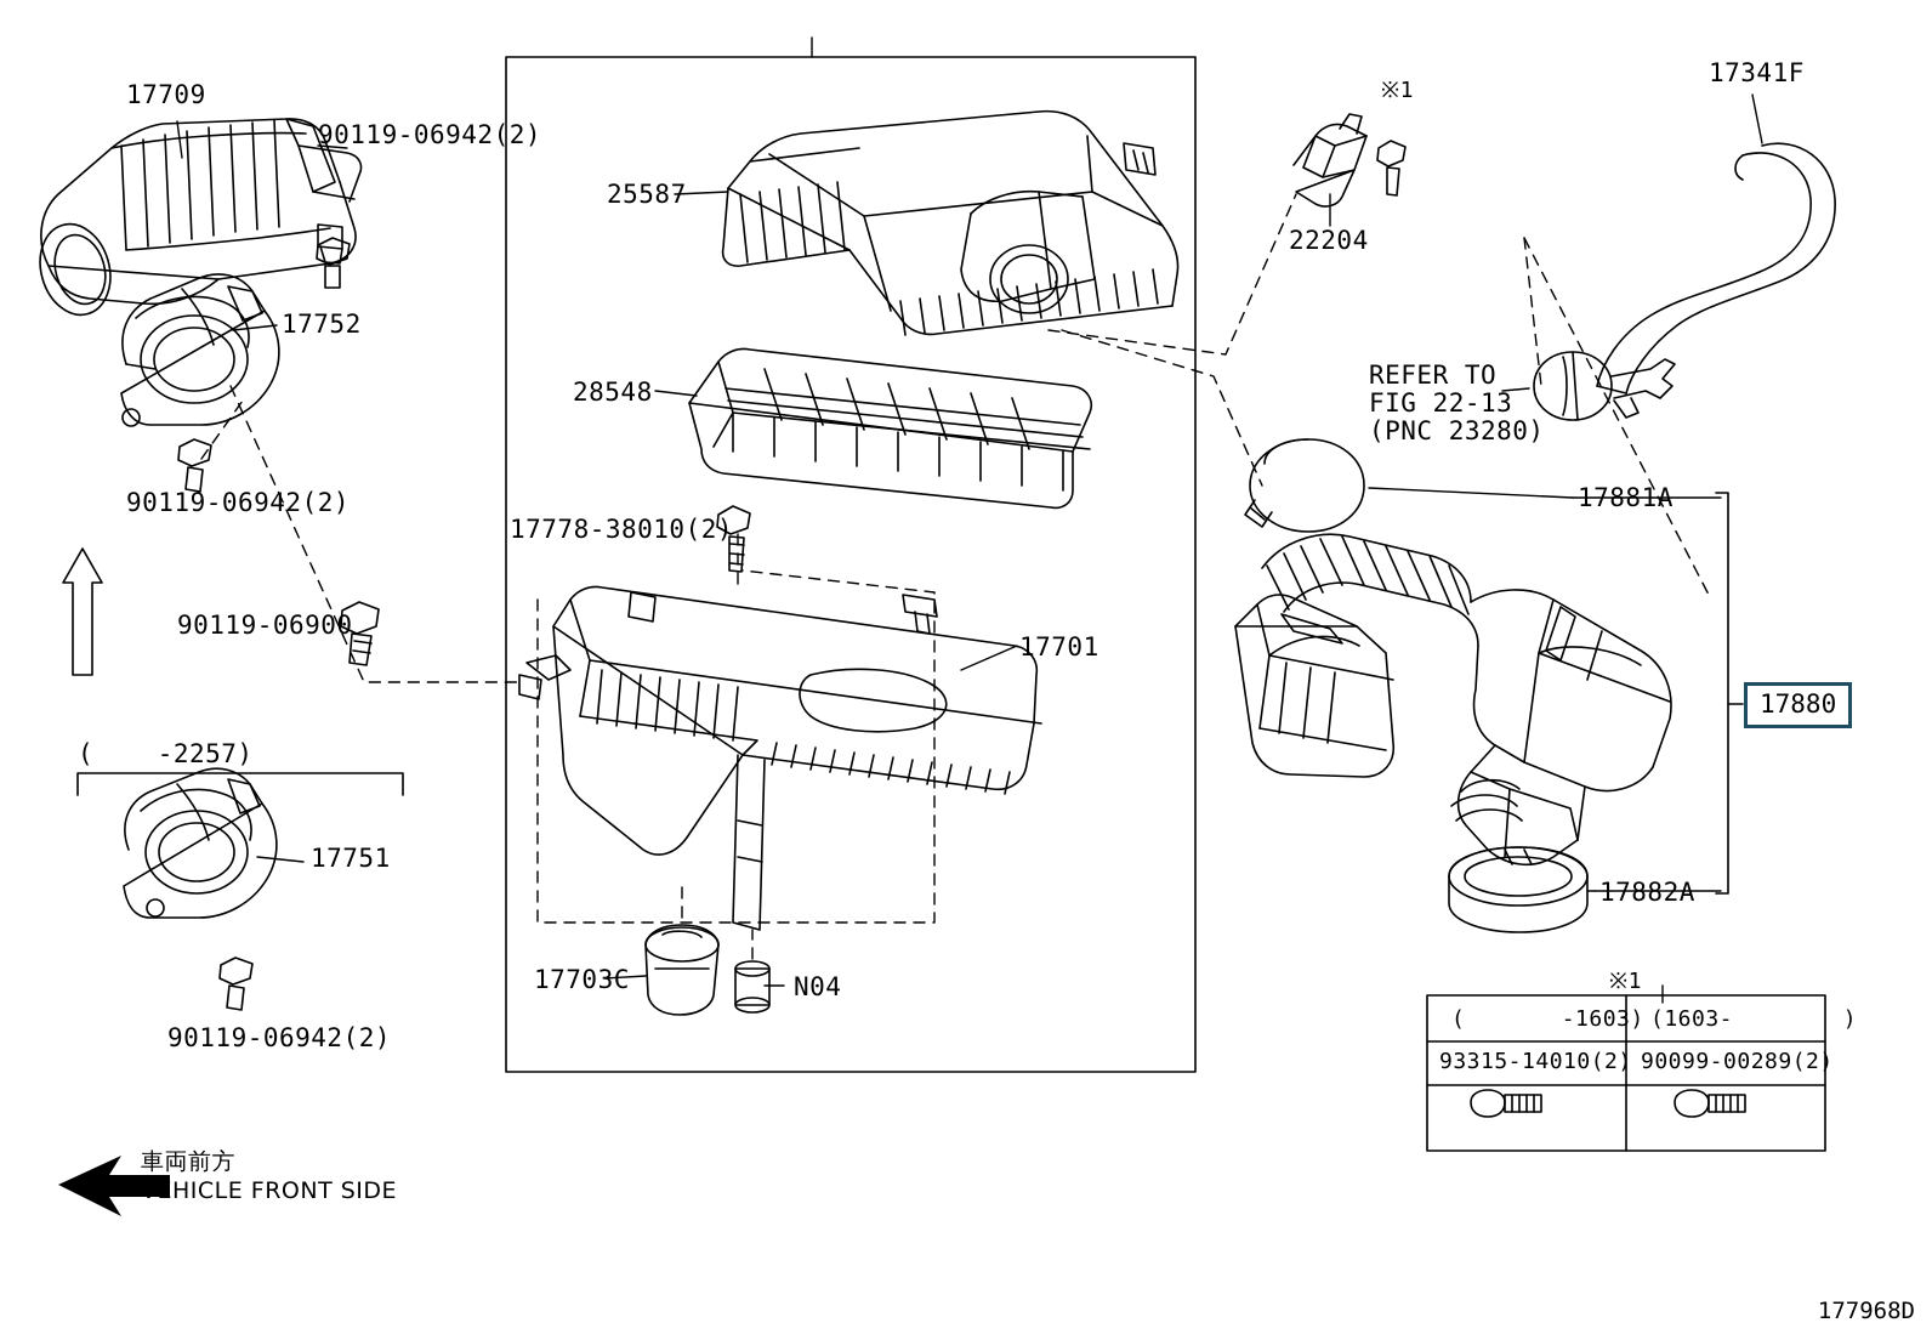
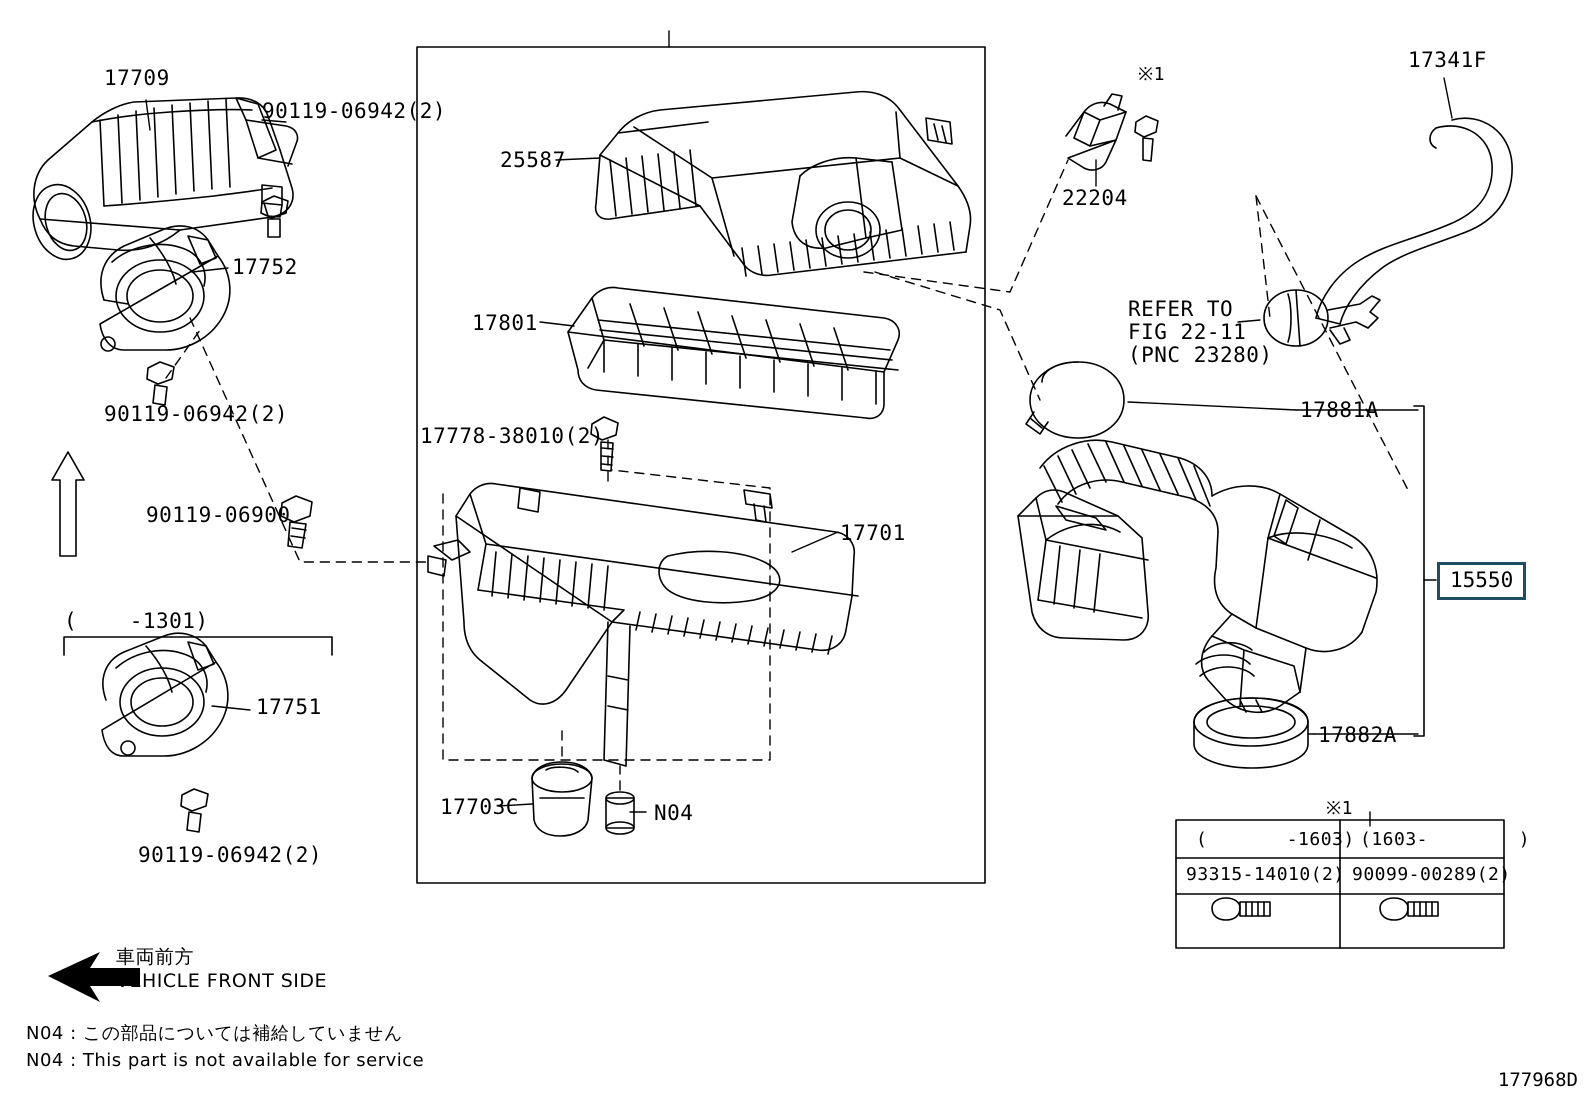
  17709
  90119-06942(2)
  17752
  90119-06942(2)
  90119-06900
- ( -2257)
+ ( -1301)
  17751
  90119-06942(2)
  25587
- 28548
+ 17801
  17778-38010(2)
  17701
  17703C
  N04
  ※1
  22204
  17341F
  REFER TO
- FIG 22-13
+ FIG 22-11
  (PNC 23280)
  17881A
  17882A
- 17880
+ 15550
  ※1
  ( -1603)
  (1603- )
  93315-14010(2)
  90099-00289(2)
  車両前方
  VEHICLE FRONT SIDE
+ N04 : この部品については補給していません
+ N04 : This part is not available for service
  177968D
